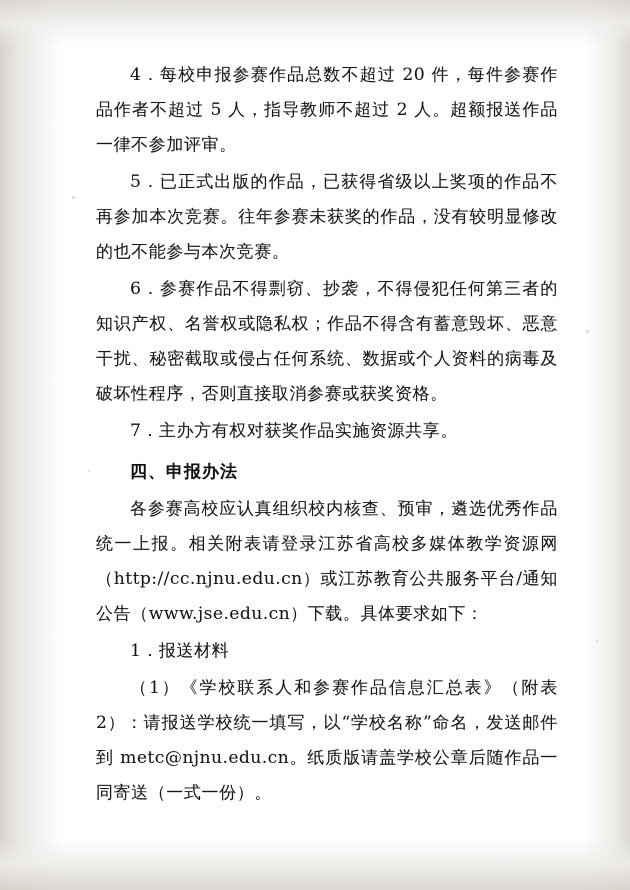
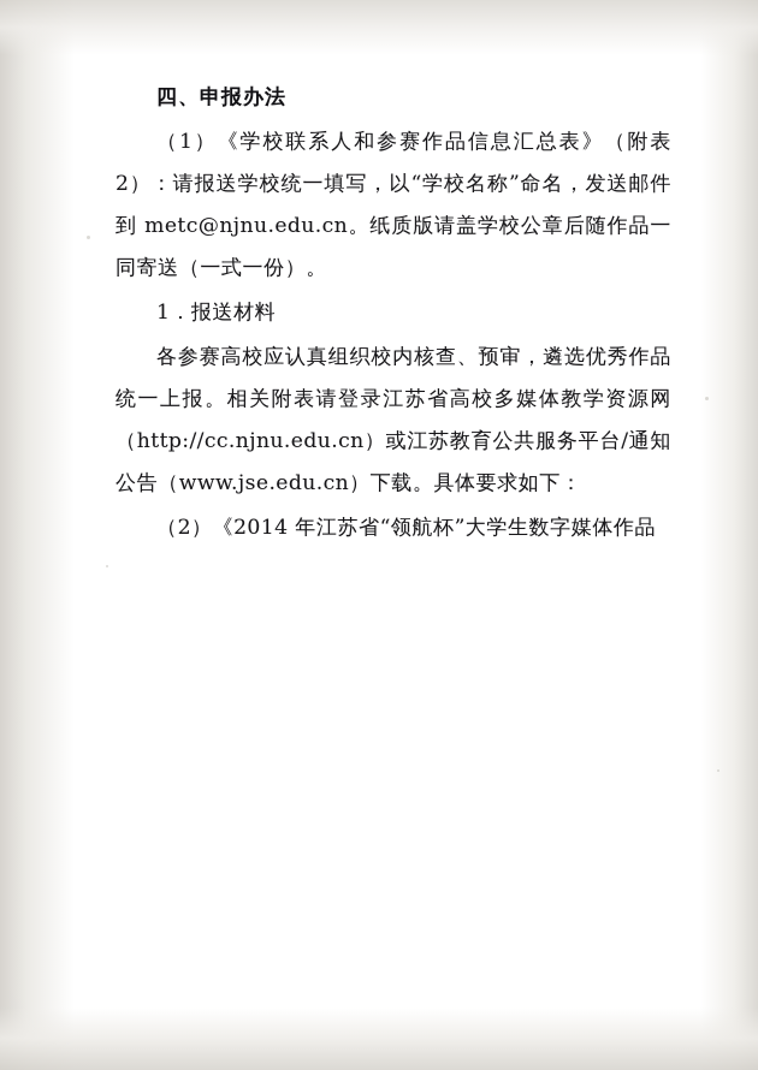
- 4．每校申报参赛作品总数不超过 20 件，每件参赛作品作者不超过 5 人，指导教师不超过 2 人。超额报送作品一律不参加评审。
- 5．已正式出版的作品，已获得省级以上奖项的作品不再参加本次竞赛。往年参赛未获奖的作品，没有较明显修改的也不能参与本次竞赛。
- 6．参赛作品不得剽窃、抄袭，不得侵犯任何第三者的知识产权、名誉权或隐私权；作品不得含有蓄意毁坏、恶意干扰、秘密截取或侵占任何系统、数据或个人资料的病毒及破坏性程序，否则直接取消参赛或获奖资格。
- 7．主办方有权对获奖作品实施资源共享。
  四、申报办法
- 各参赛高校应认真组织校内核查、预审，遴选优秀作品统一上报。相关附表请登录江苏省高校多媒体教学资源网（http://cc.njnu.edu.cn）或江苏教育公共服务平台/通知公告（www.jse.edu.cn）下载。具体要求如下：
+ （1）《学校联系人和参赛作品信息汇总表》（附表 2）：请报送学校统一填写，以“学校名称”命名，发送邮件到 metc@njnu.edu.cn。纸质版请盖学校公章后随作品一同寄送（一式一份）。
  1．报送材料
- （1）《学校联系人和参赛作品信息汇总表》（附表 2）：请报送学校统一填写，以“学校名称”命名，发送邮件到 metc@njnu.edu.cn。纸质版请盖学校公章后随作品一同寄送（一式一份）。
+ 各参赛高校应认真组织校内核查、预审，遴选优秀作品统一上报。相关附表请登录江苏省高校多媒体教学资源网（http://cc.njnu.edu.cn）或江苏教育公共服务平台/通知公告（www.jse.edu.cn）下载。具体要求如下：
+ （2）《2014 年江苏省“领航杯”大学生数字媒体作品
